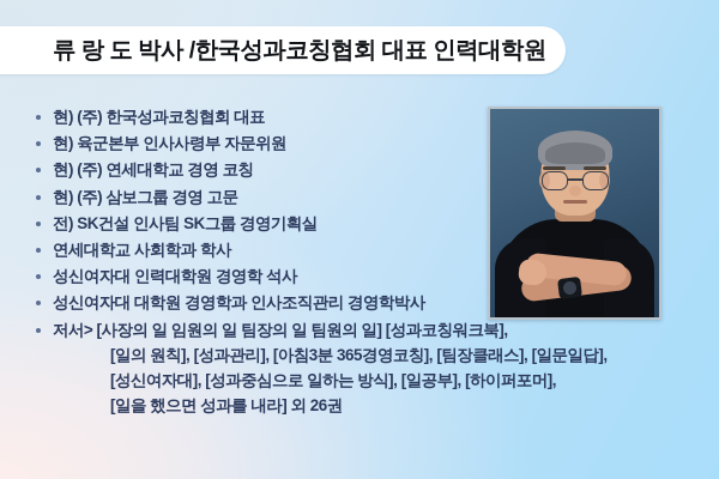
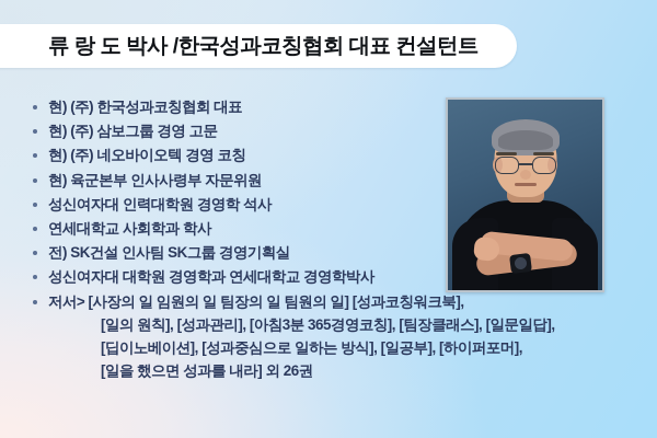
- 류 랑 도 박사 /한국성과코칭협회 대표 인력대학원
+ 류 랑 도 박사 /한국성과코칭협회 대표 컨설턴트
  현) (주) 한국성과코칭협회 대표
- 현) 육군본부 인사사령부 자문위원
+ 현) (주) 삼보그룹 경영 고문
- 현) (주) 연세대학교 경영 코칭
+ 현) (주) 네오바이오텍 경영 코칭
- 현) (주) 삼보그룹 경영 고문
+ 현) 육군본부 인사사령부 자문위원
- 전) SK건설 인사팀 SK그룹 경영기획실
+ 성신여자대 인력대학원 경영학 석사
  연세대학교 사회학과 학사
- 성신여자대 인력대학원 경영학 석사
+ 전) SK건설 인사팀 SK그룹 경영기획실
- 성신여자대 대학원 경영학과 인사조직관리 경영학박사
+ 성신여자대 대학원 경영학과 연세대학교 경영학박사
  저서> [사장의 일 임원의 일 팀장의 일 팀원의 일] [성과코칭워크북],
  [일의 원칙], [성과관리], [아침3분 365경영코칭], [팀장클래스], [일문일답],
- [성신여자대], [성과중심으로 일하는 방식], [일공부], [하이퍼포머],
+ [딥이노베이션], [성과중심으로 일하는 방식], [일공부], [하이퍼포머],
  [일을 했으면 성과를 내라] 외 26권
